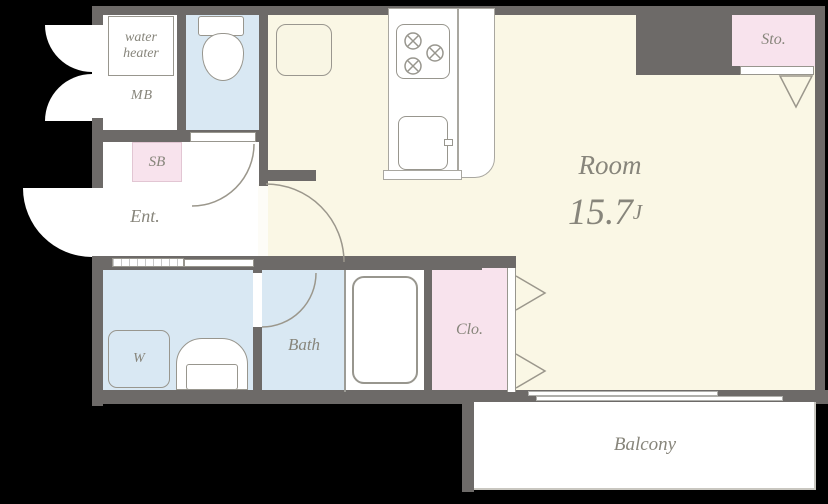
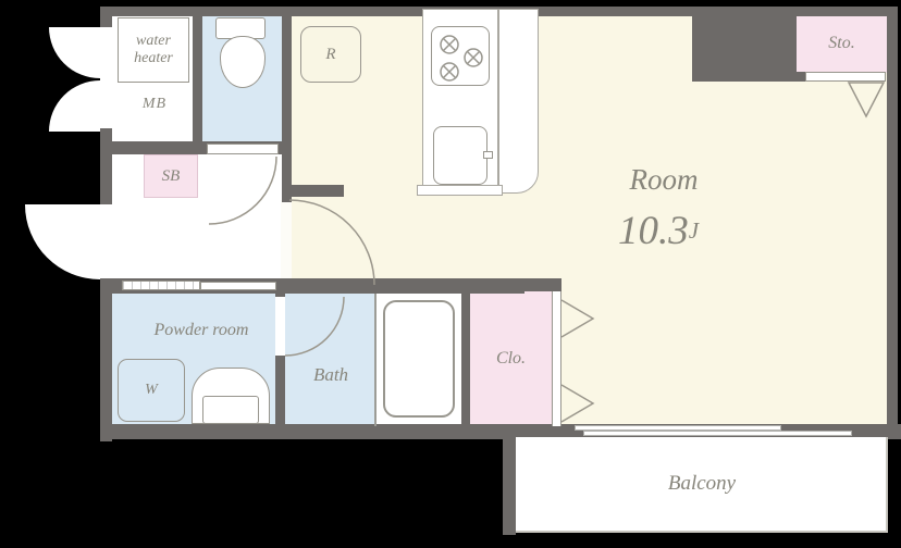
  water heater
  MB
+ R
  Sto.
  SB
- Ent.
  Room
- 15.7
+ 10.3
  J
+ Powder room
  W
  Bath
  Clo.
  Balcony
